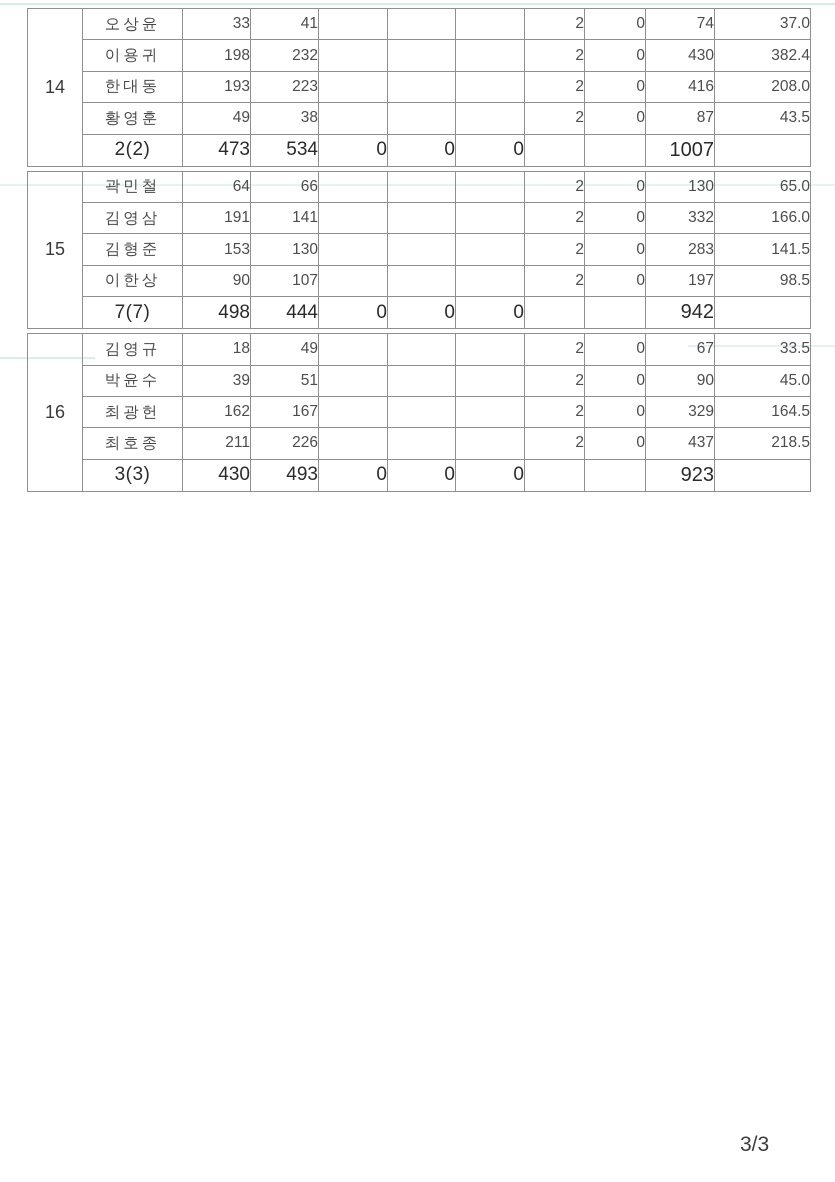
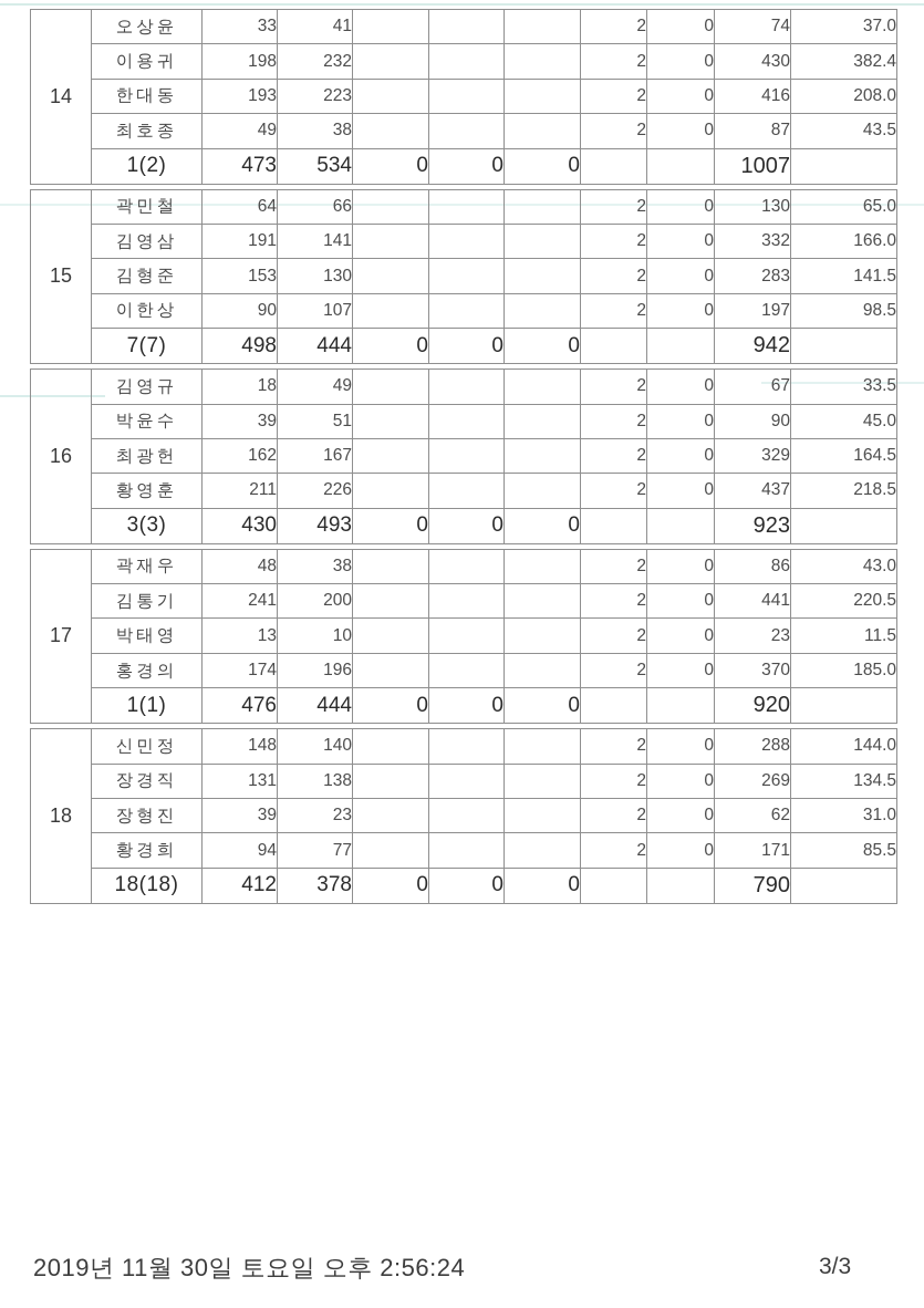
  14	오상윤	33	41				2	0	74	37.0
  이용귀	198	232				2	0	430	382.4
  한대동	193	223				2	0	416	208.0
- 황영훈	49	38				2	0	87	43.5
+ 최호종	49	38				2	0	87	43.5
- 2(2)	473	534	0	0	0			1007
+ 1(2)	473	534	0	0	0			1007
  15	곽민철	64	66				2	0	130	65.0
  김영삼	191	141				2	0	332	166.0
  김형준	153	130				2	0	283	141.5
  이한상	90	107				2	0	197	98.5
  7(7)	498	444	0	0	0			942
  16	김영규	18	49				2	0	67	33.5
  박윤수	39	51				2	0	90	45.0
  최광헌	162	167				2	0	329	164.5
- 최호종	211	226				2	0	437	218.5
+ 황영훈	211	226				2	0	437	218.5
  3(3)	430	493	0	0	0			923
+ 17	곽재우	48	38				2	0	86	43.0
+ 김통기	241	200				2	0	441	220.5
+ 박태영	13	10				2	0	23	11.5
+ 홍경의	174	196				2	0	370	185.0
+ 1(1)	476	444	0	0	0			920
+ 18	신민정	148	140				2	0	288	144.0
+ 장경직	131	138				2	0	269	134.5
+ 장형진	39	23				2	0	62	31.0
+ 황경희	94	77				2	0	171	85.5
+ 18(18)	412	378	0	0	0			790
+ 2019년 11월 30일 토요일 오후 2:56:24
  3/3
